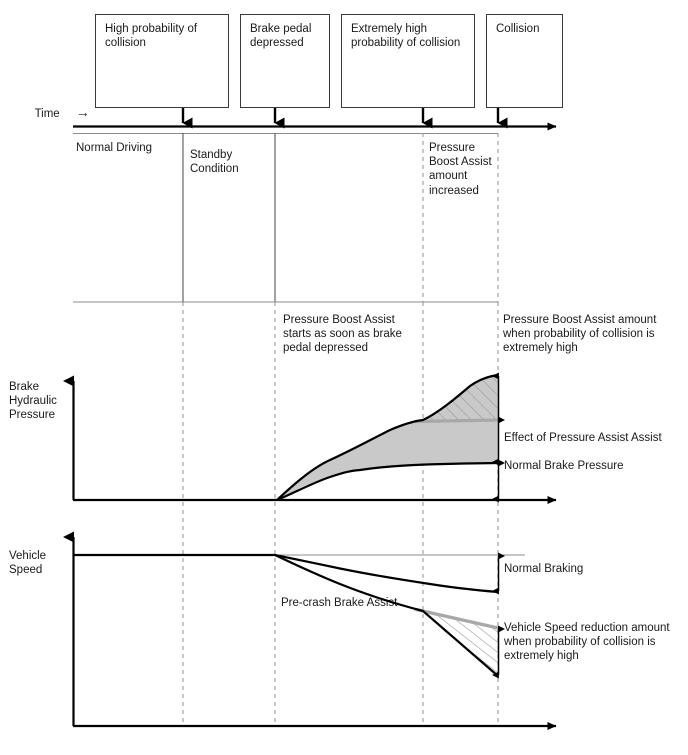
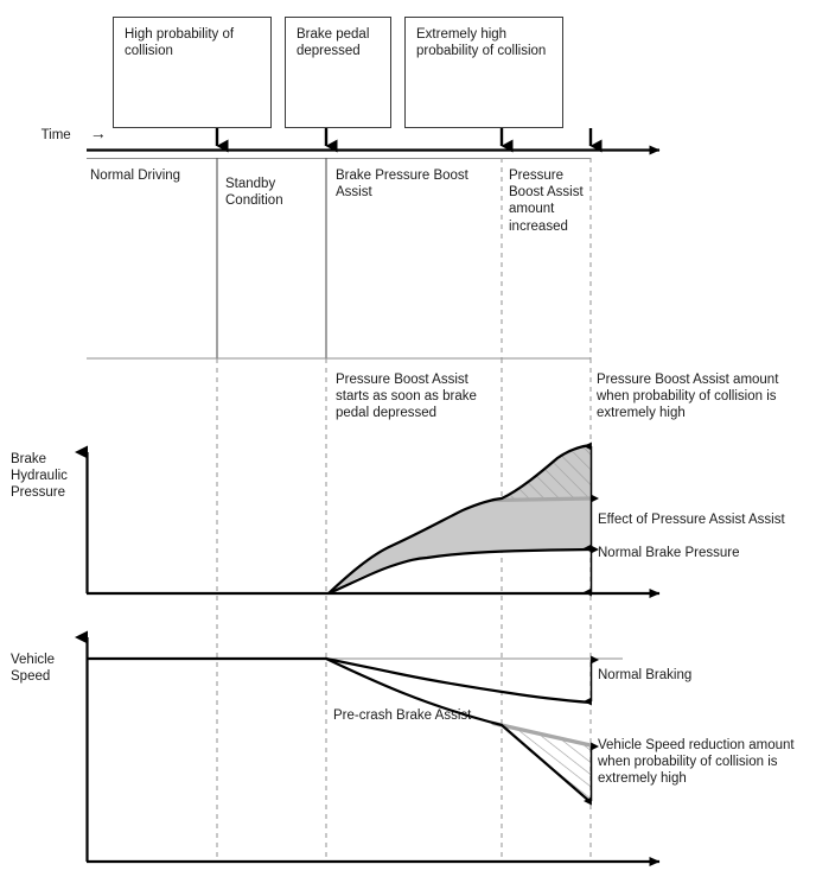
  High probability of
  collision
  Brake pedal
  depressed
  Extremely high
  probability of collision
- Collision
  Time →
  Normal Driving
  Standby
  Condition
+ Brake Pressure Boost
+ Assist
  Pressure
  Boost Assist
  amount
  increased
  Pressure Boost Assist
  starts as soon as brake
  pedal depressed
  Pressure Boost Assist amount
  when probability of collision is
  extremely high
  Brake
  Hydraulic
  Pressure
  Effect of Pressure Assist Assist
  Normal Brake Pressure
  Vehicle
  Speed
  Pre-crash Brake Assi
  Normal Braking
  Vehicle Speed reduction amount
  when probability of collision is
  extremely high
